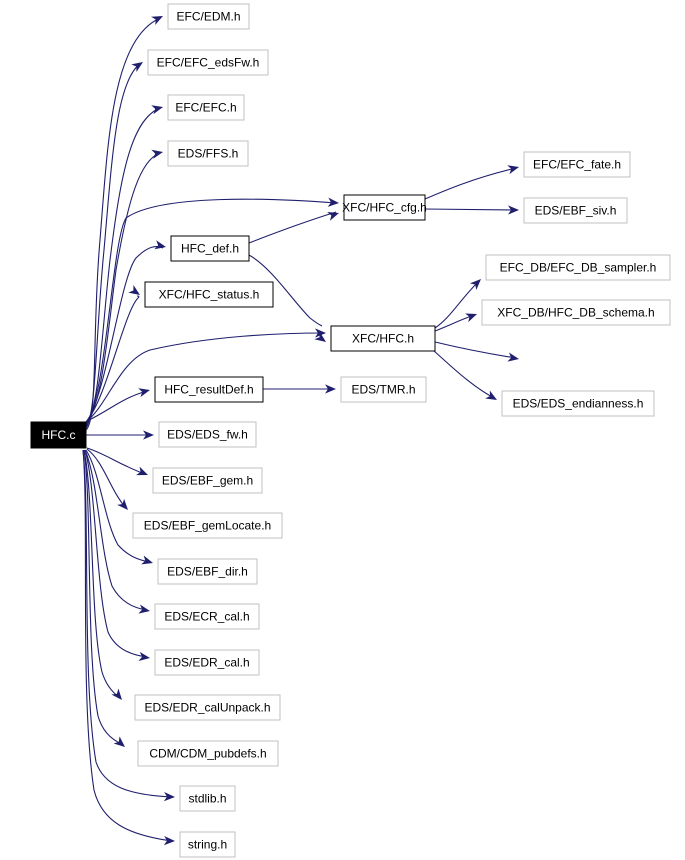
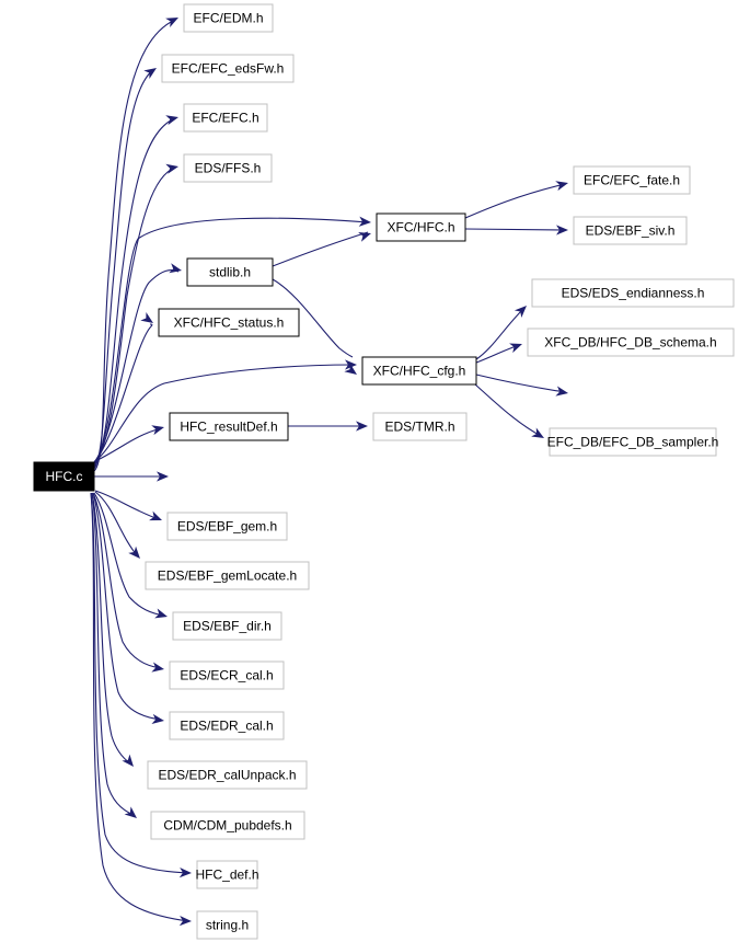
  HFC.c
  EFC/EDM.h
  EFC/EFC_edsFw.h
  EFC/EFC.h
  EDS/FFS.h
- XFC/HFC_cfg.h
+ XFC/HFC.h
  EFC/EFC_fate.h
  EDS/EBF_siv.h
- HFC_def.h
+ stdlib.h
  XFC/HFC_status.h
- XFC/HFC.h
+ XFC/HFC_cfg.h
- EFC_DB/EFC_DB_sampler.h
+ EDS/EDS_endianness.h
  XFC_DB/HFC_DB_schema.h
- EDS/EDS_endianness.h
+ EFC_DB/EFC_DB_sampler.h
  HFC_resultDef.h
  EDS/TMR.h
- EDS/EDS_fw.h
  EDS/EBF_gem.h
  EDS/EBF_gemLocate.h
  EDS/EBF_dir.h
  EDS/ECR_cal.h
  EDS/EDR_cal.h
  EDS/EDR_calUnpack.h
  CDM/CDM_pubdefs.h
- stdlib.h
+ HFC_def.h
  string.h
